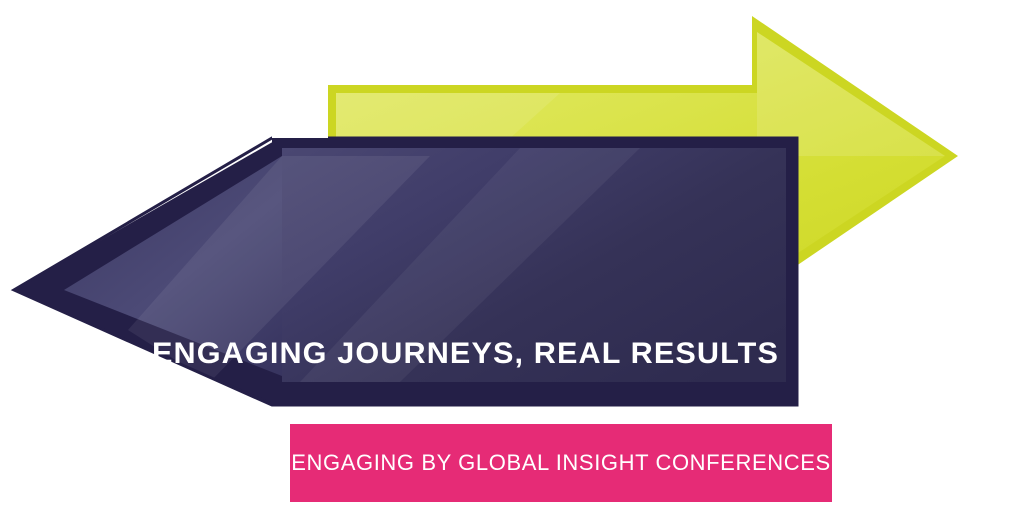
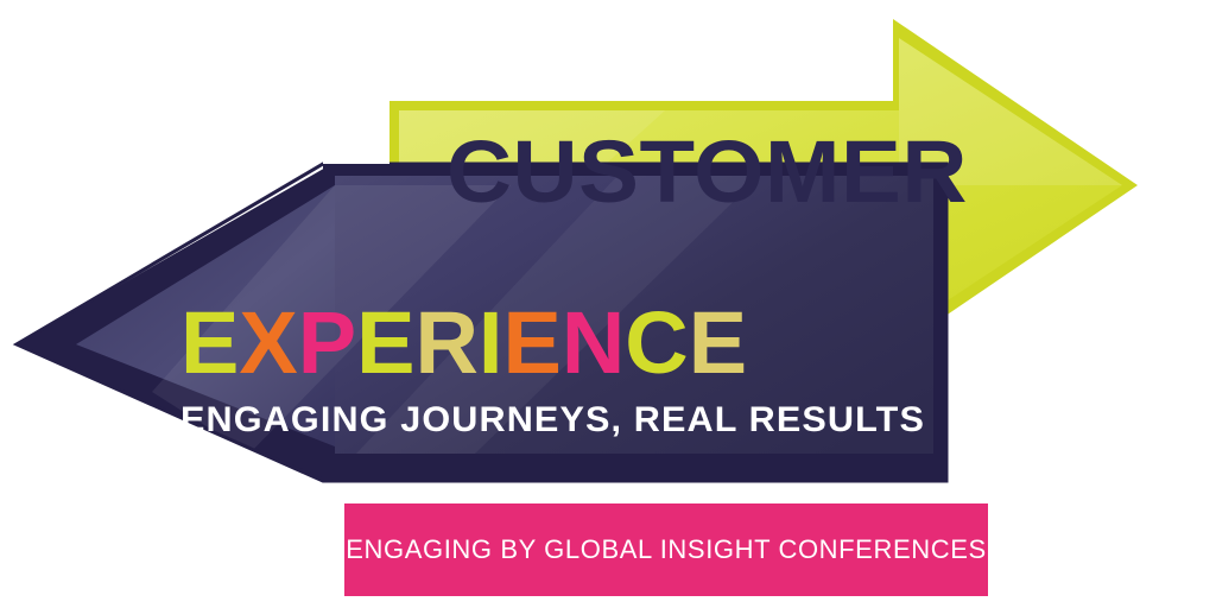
+ CUSTOMER
+ EXPERIENCE
  ENGAGING JOURNEYS, REAL RESULTS
  ENGAGING BY GLOBAL INSIGHT CONFERENCES
